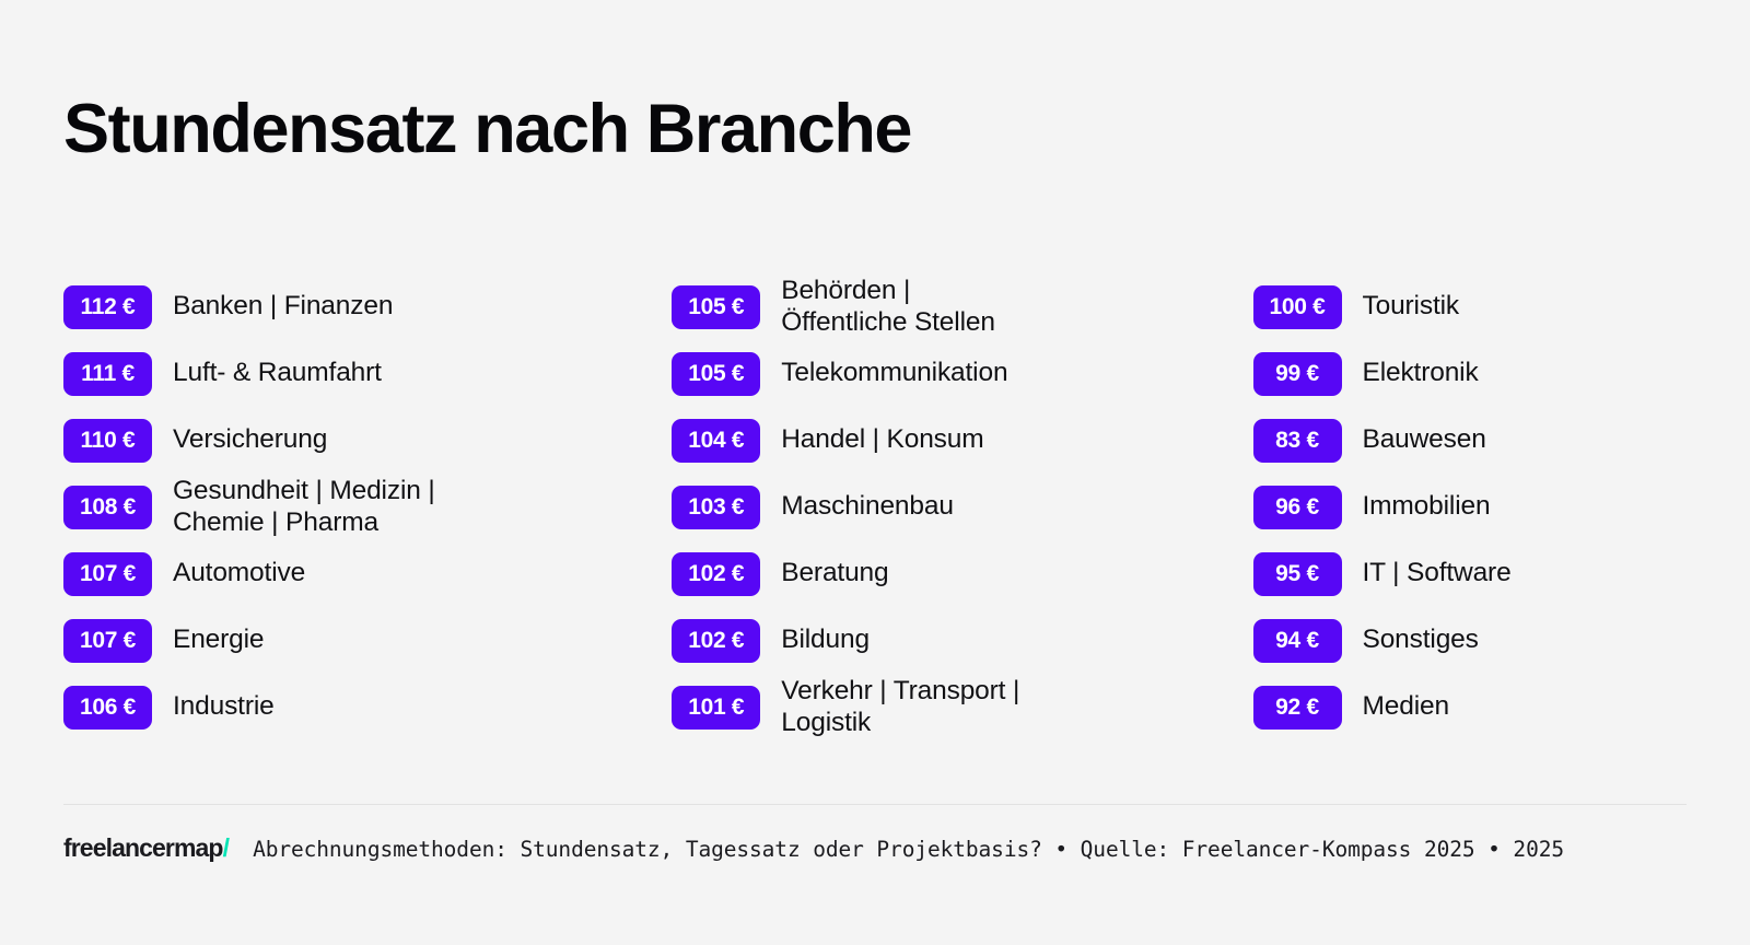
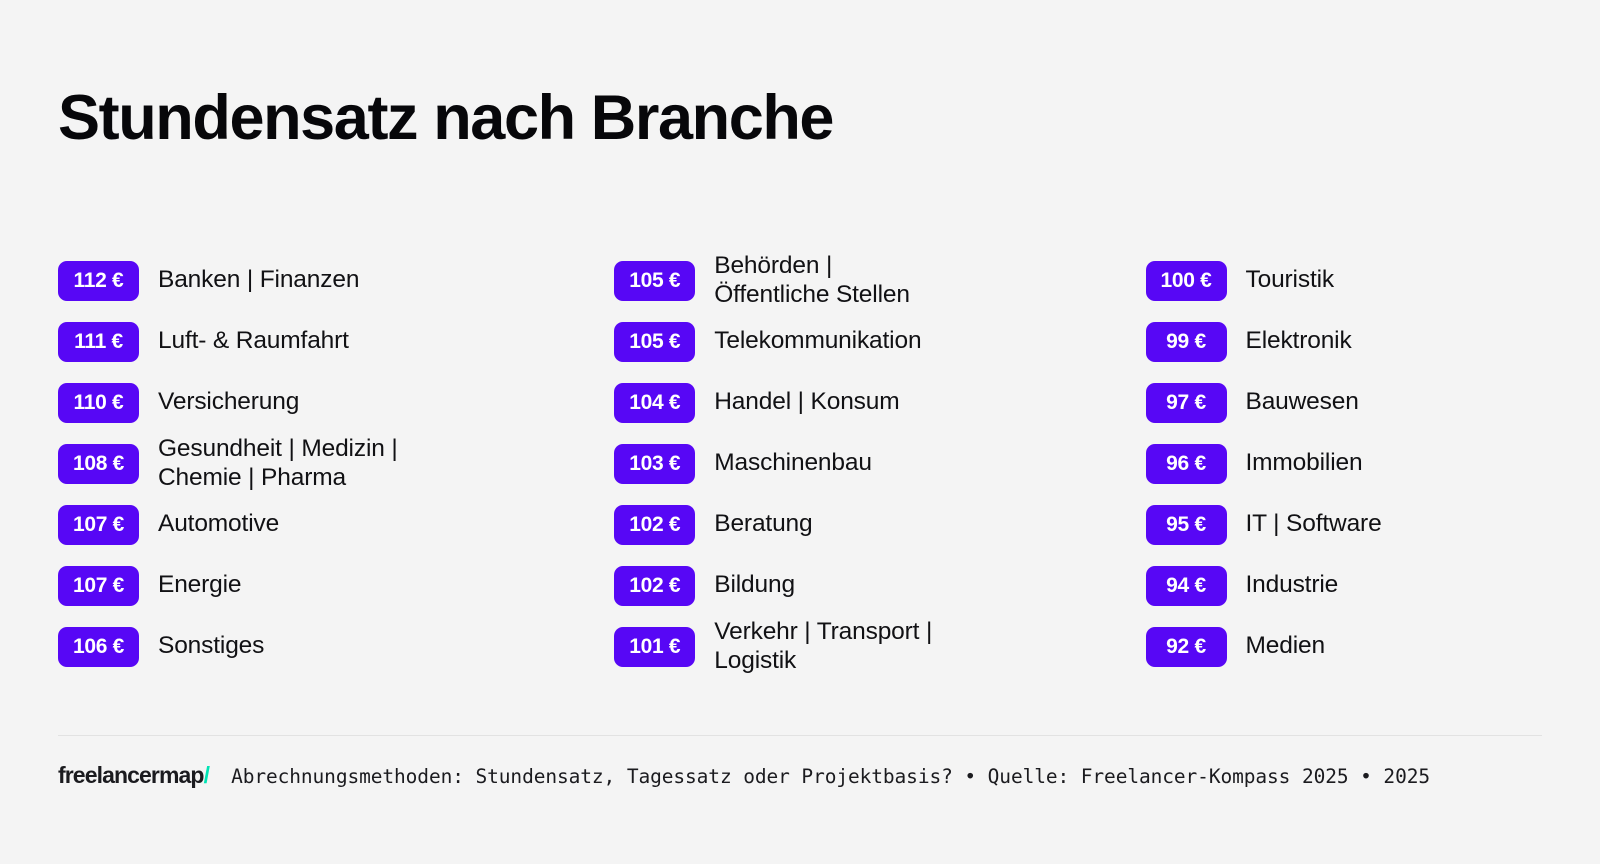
  Stundensatz nach Branche
  112 €
  Banken | Finanzen
  111 €
  Luft- & Raumfahrt
  110 €
  Versicherung
  108 €
  Gesundheit | Medizin |
  Chemie | Pharma
  107 €
  Automotive
  107 €
  Energie
  106 €
- Industrie
+ Sonstiges
  105 €
  Behörden |
  Öffentliche Stellen
  105 €
  Telekommunikation
  104 €
  Handel | Konsum
  103 €
  Maschinenbau
  102 €
  Beratung
  102 €
  Bildung
  101 €
  Verkehr | Transport |
  Logistik
  100 €
  Touristik
  99 €
  Elektronik
- 83 €
+ 97 €
  Bauwesen
  96 €
  Immobilien
  95 €
  IT | Software
  94 €
- Sonstiges
+ Industrie
  92 €
  Medien
  freelancermap/
  Abrechnungsmethoden: Stundensatz, Tagessatz oder Projektbasis? • Quelle: Freelancer-Kompass 2025 • 2025
